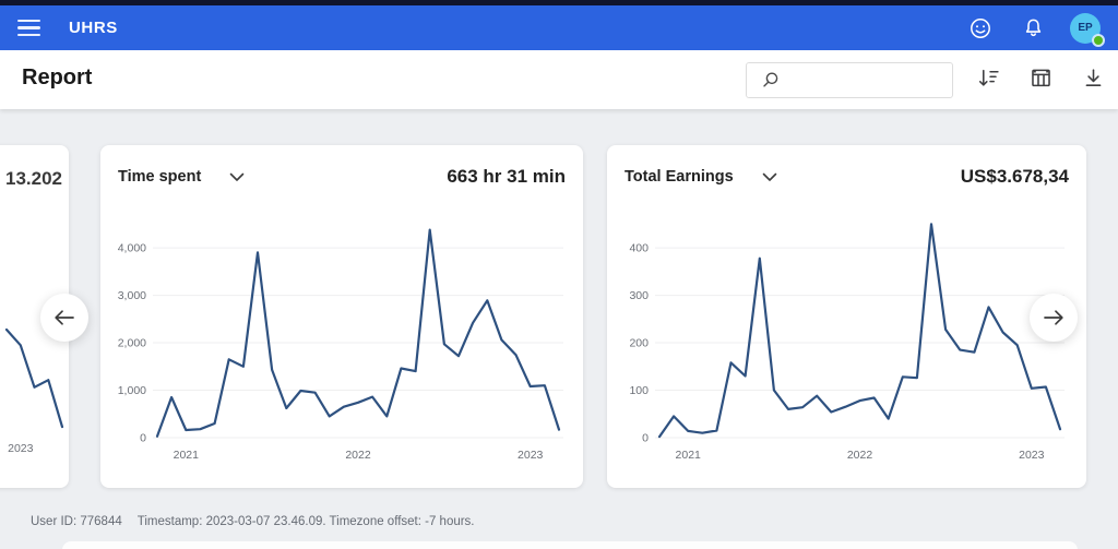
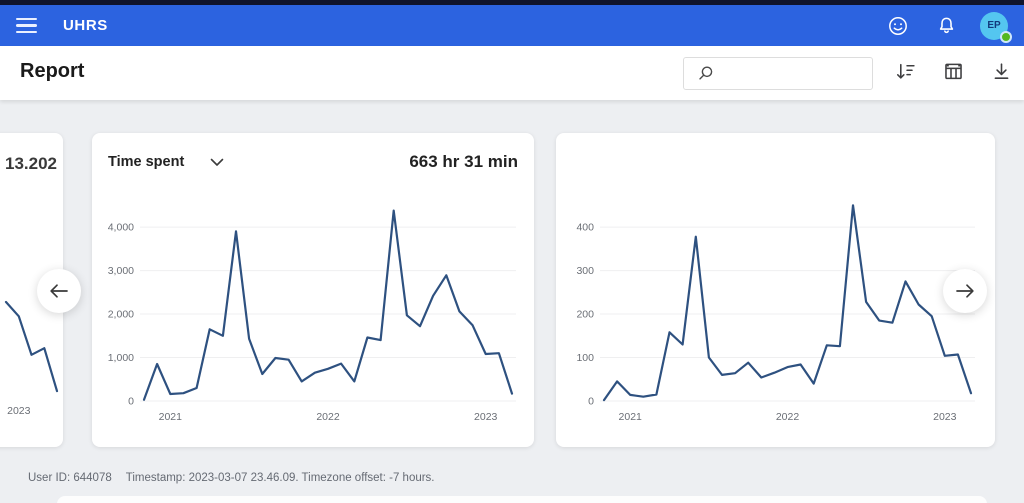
  UHRS
  EP
  Report
  13.202
  2023
  Time spent
  663 hr 31 min
  0
  1,000
  2,000
  3,000
  4,000
  2021
  2022
  2023
- Total Earnings
- US$3.678,34
  0
  100
  200
  300
  400
  2021
  2022
  2023
- User ID: 776844
+ User ID: 644078
  Timestamp: 2023-03-07 23.46.09. Timezone offset: -7 hours.
